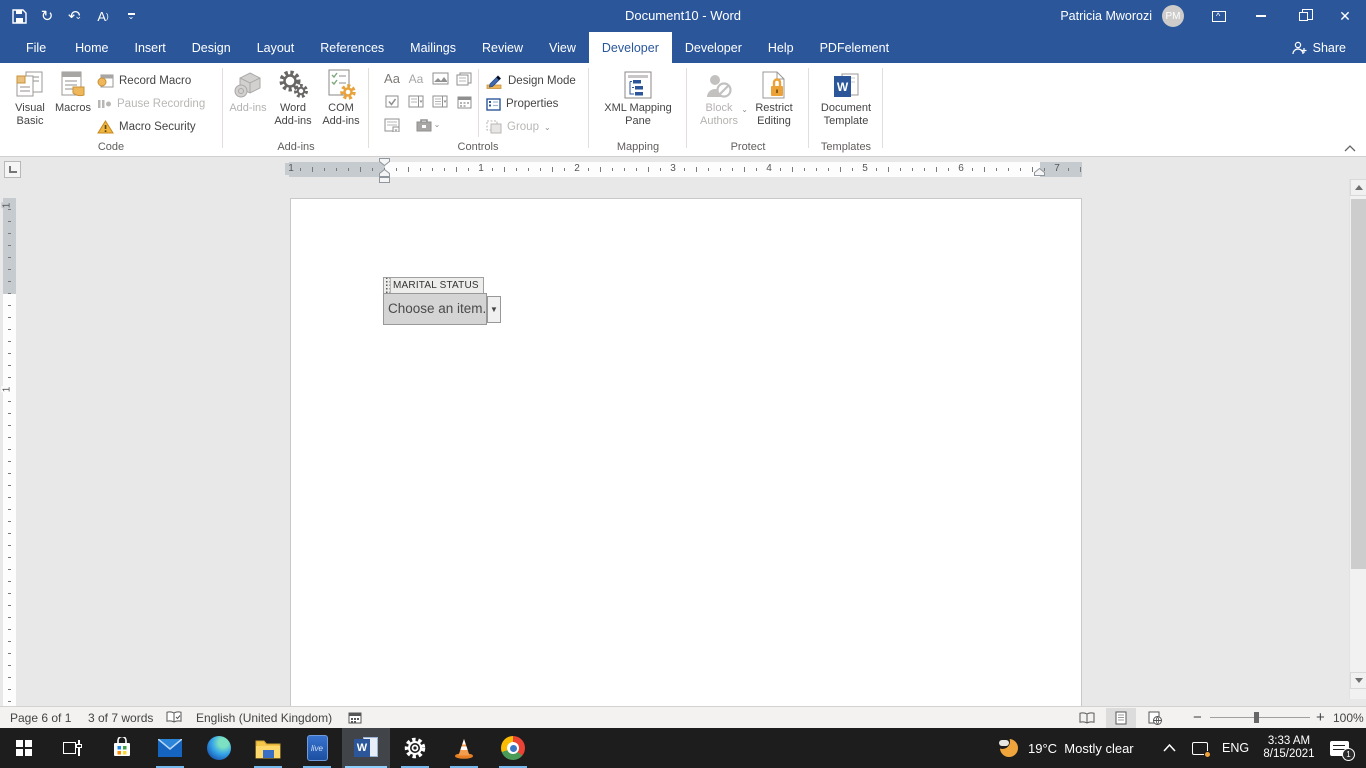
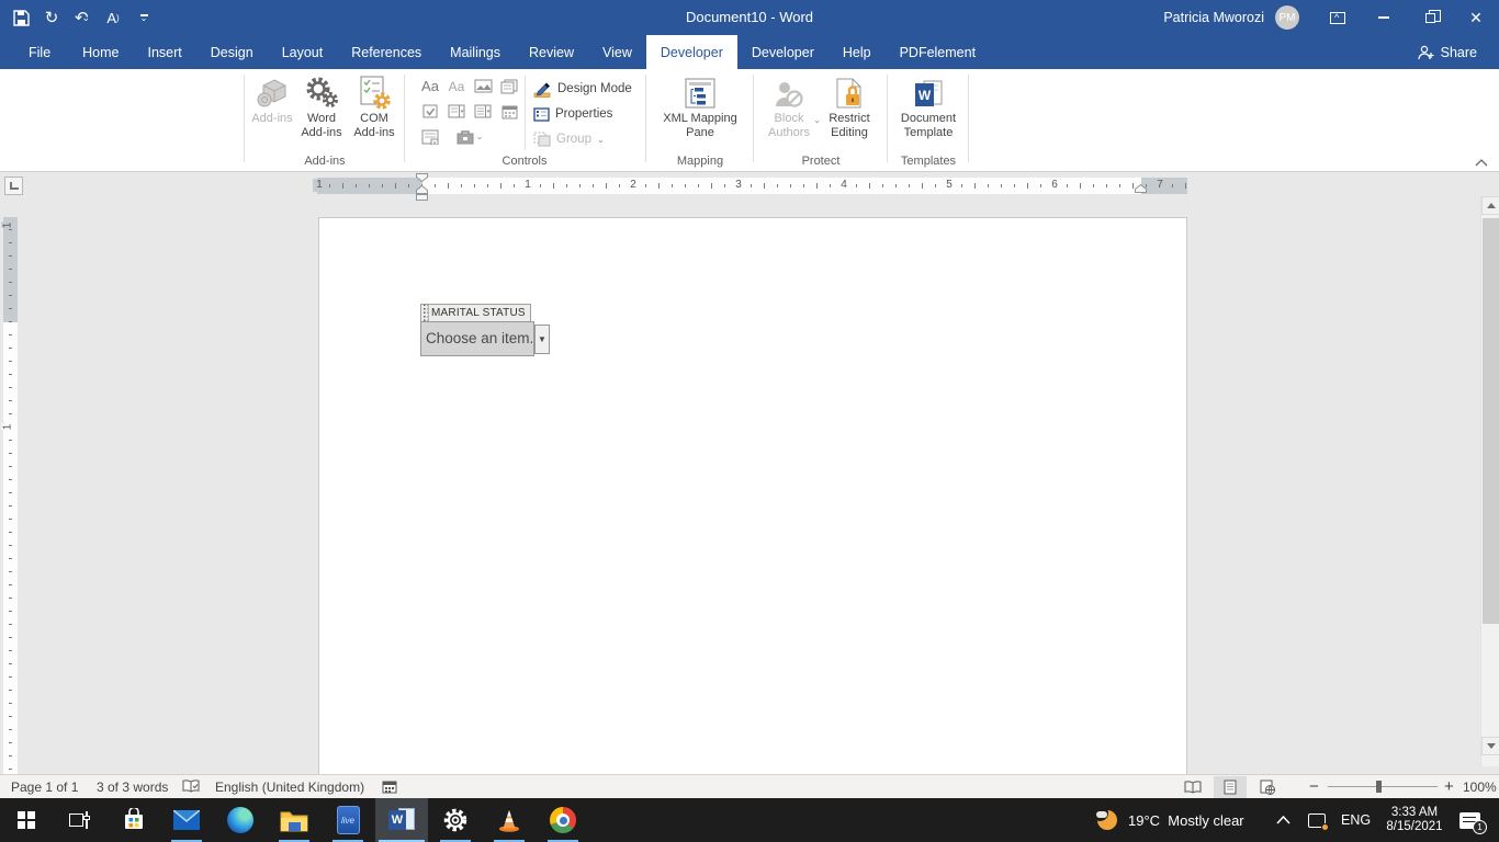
  ↻
  ↶
  ⌄
  A
  )
  ⌄
  Document10 - Word
  Patricia Mworozi
  PM
  ✕
  File
  Home
  Insert
  Design
  Layout
  References
  Mailings
  Review
  View
  Developer
  Developer
  Help
  PDFelement
  Share
- Visual Basic
- Macros
- Record Macro
- Pause Recording
- Macro Security
- Code
  Add-ins
  Word Add-ins
  COM Add-ins
  Add-ins
  Aa
  Aa
  ⌄
  Design Mode
  Properties
  Group
  ⌄
  Controls
  XML Mapping Pane
  Mapping
  Block Authors
  ⌄
  Restrict Editing
  Protect
  W
  Document Template
  Templates
  1
  1
  2
  3
  4
  5
  6
  7
  MARITAL STATUS
  Choose an item.
  ▼
- Page 6 of 1
+ Page 1 of 1
- 3 of 7 words
+ 3 of 3 words
  English (United Kingdom)
  −
  +
  100%
  live
  W
  19°C Mostly clear
  ENG
  3:33 AM
  8/15/2021
  1
